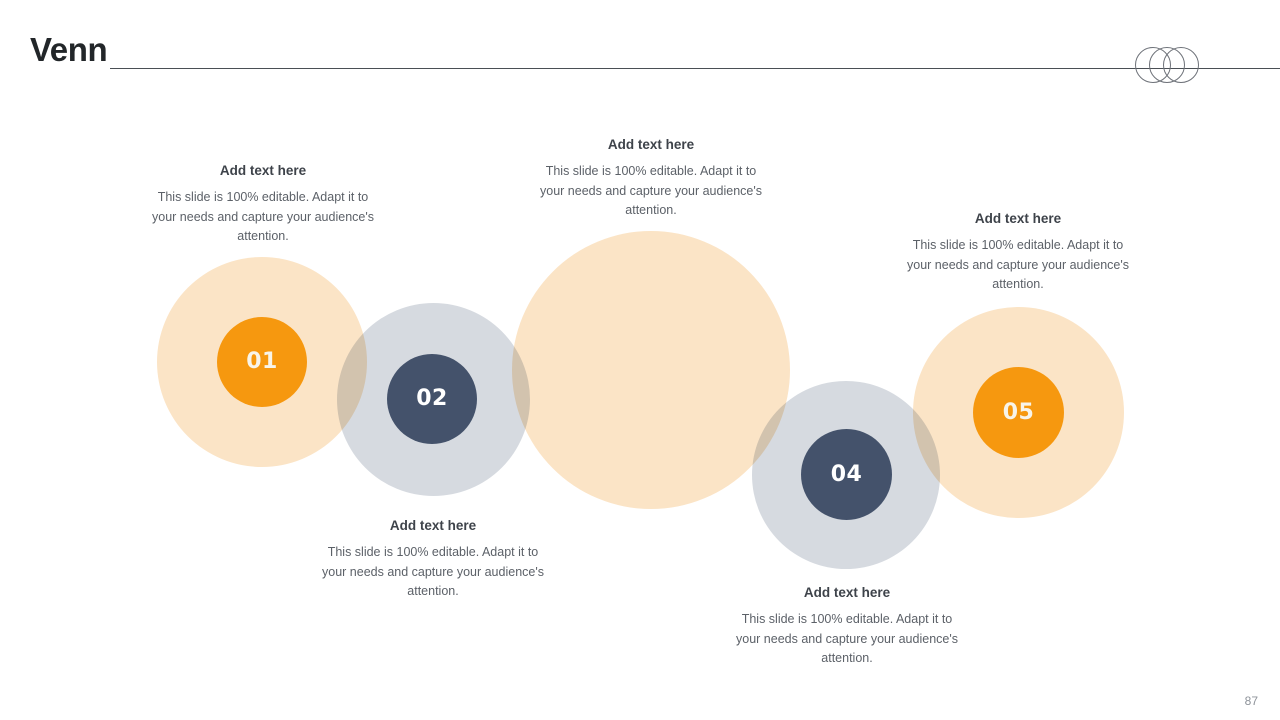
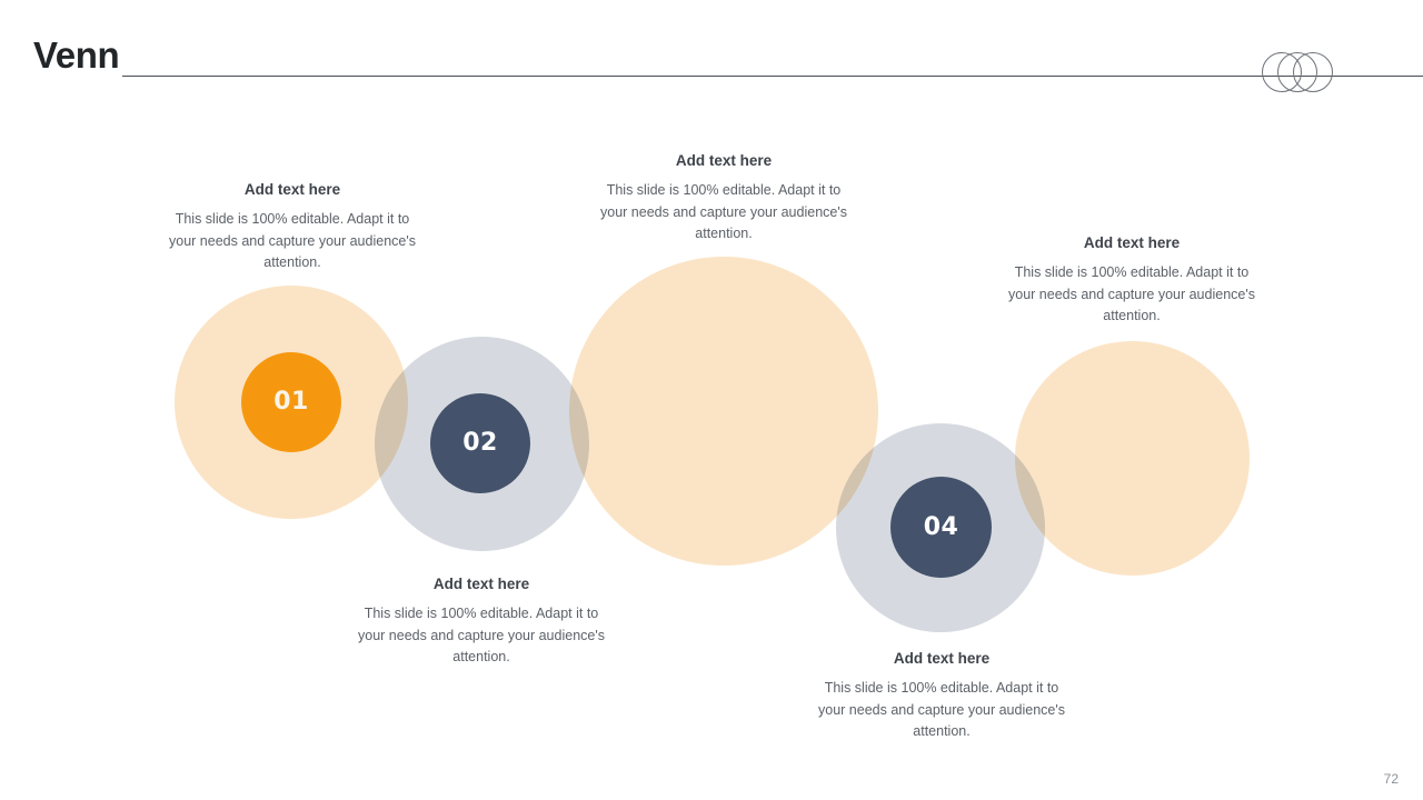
  Venn
  01
  02
  04
- 05
  Add text here
  This slide is 100% editable. Adapt it to your needs and capture your audience's attention.
  Add text here
  This slide is 100% editable. Adapt it to your needs and capture your audience's attention.
  Add text here
  This slide is 100% editable. Adapt it to your needs and capture your audience's attention.
  Add text here
  This slide is 100% editable. Adapt it to your needs and capture your audience's attention.
  Add text here
  This slide is 100% editable. Adapt it to your needs and capture your audience's attention.
- 87
+ 72
